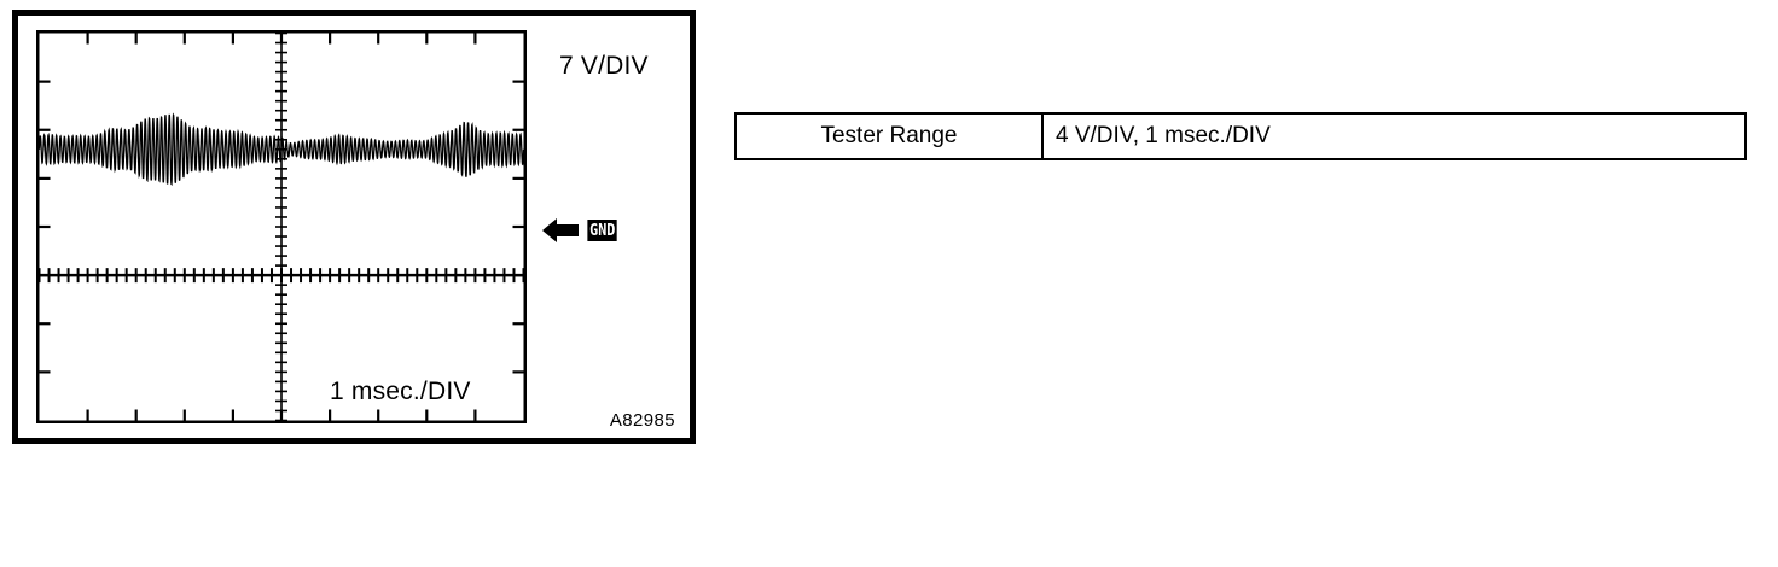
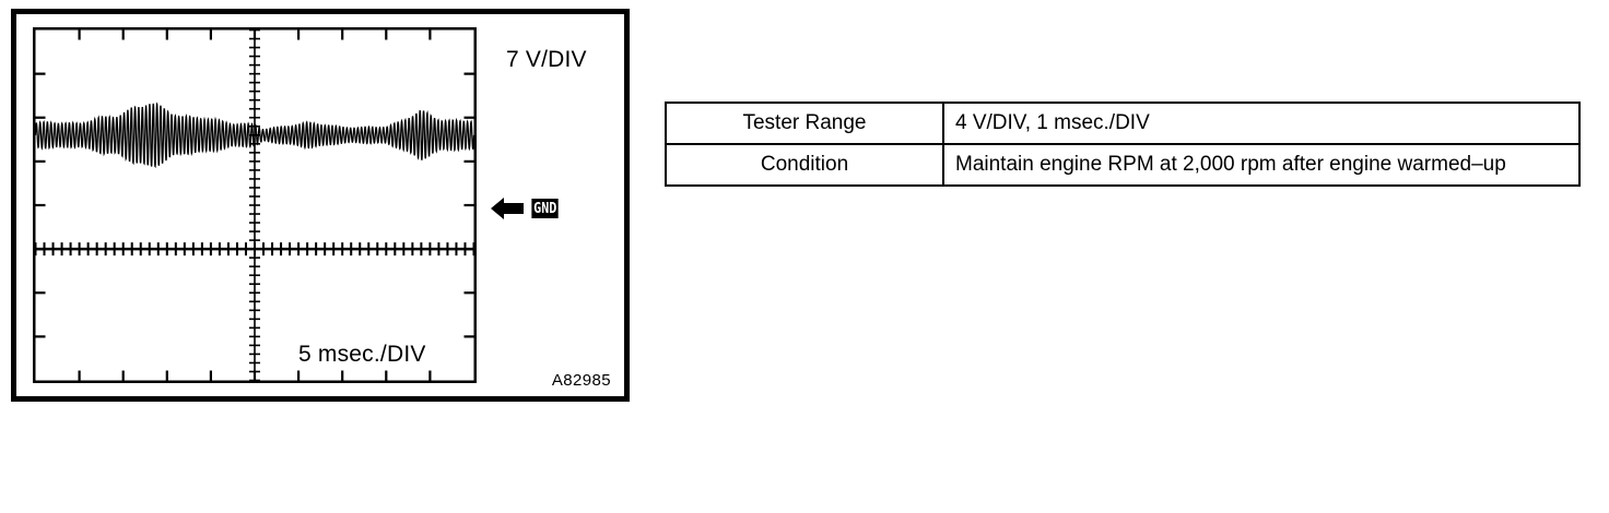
  7 V/DIV
- 1 msec./DIV
+ 5 msec./DIV
  GND
  A82985
  Tester Range	4 V/DIV, 1 msec./DIV
+ Condition	Maintain engine RPM at 2,000 rpm after engine warmed–up
